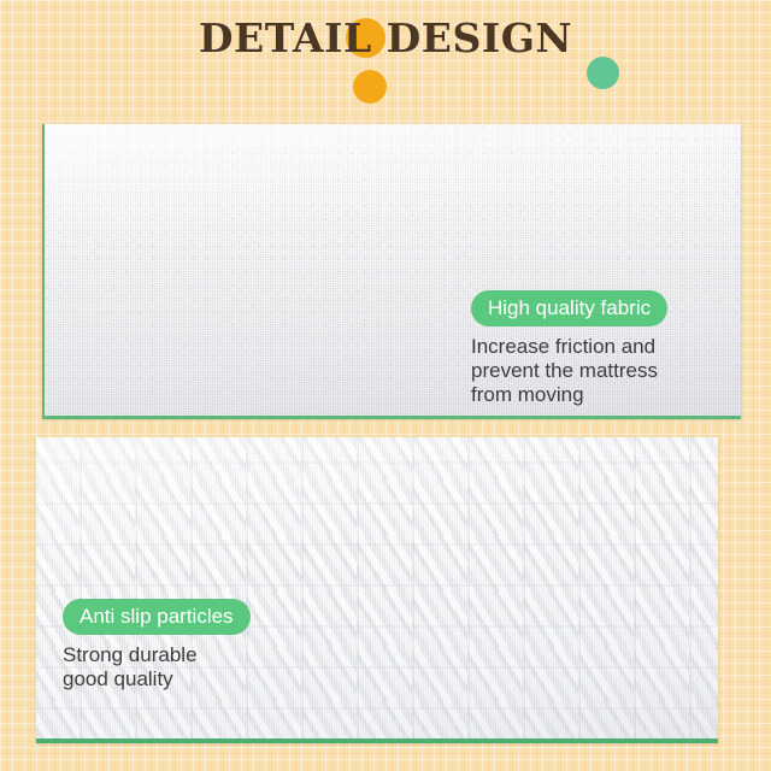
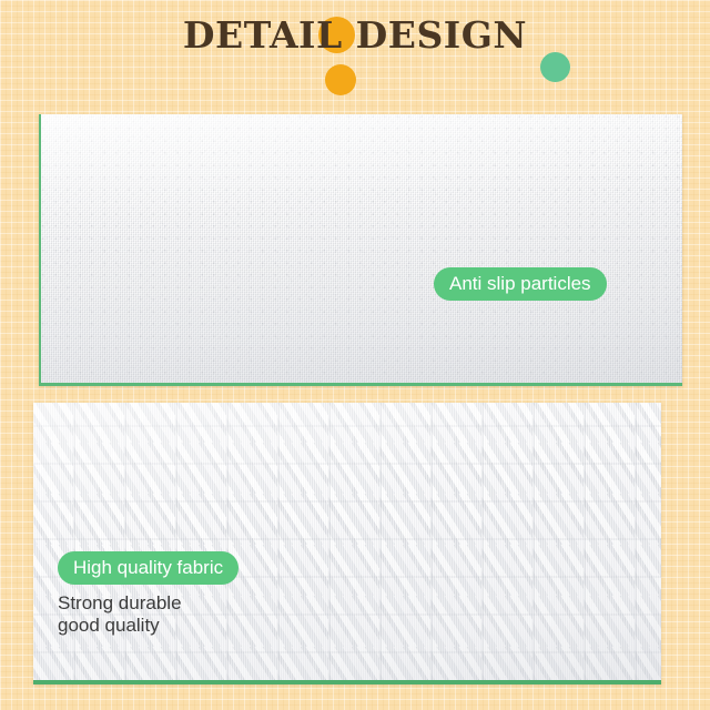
  DETAIL DESIGN
- High quality fabric
+ Anti slip particles
- Increase friction and
- prevent the mattress
- from moving
- Anti slip particles
+ High quality fabric
  Strong durable
  good quality
